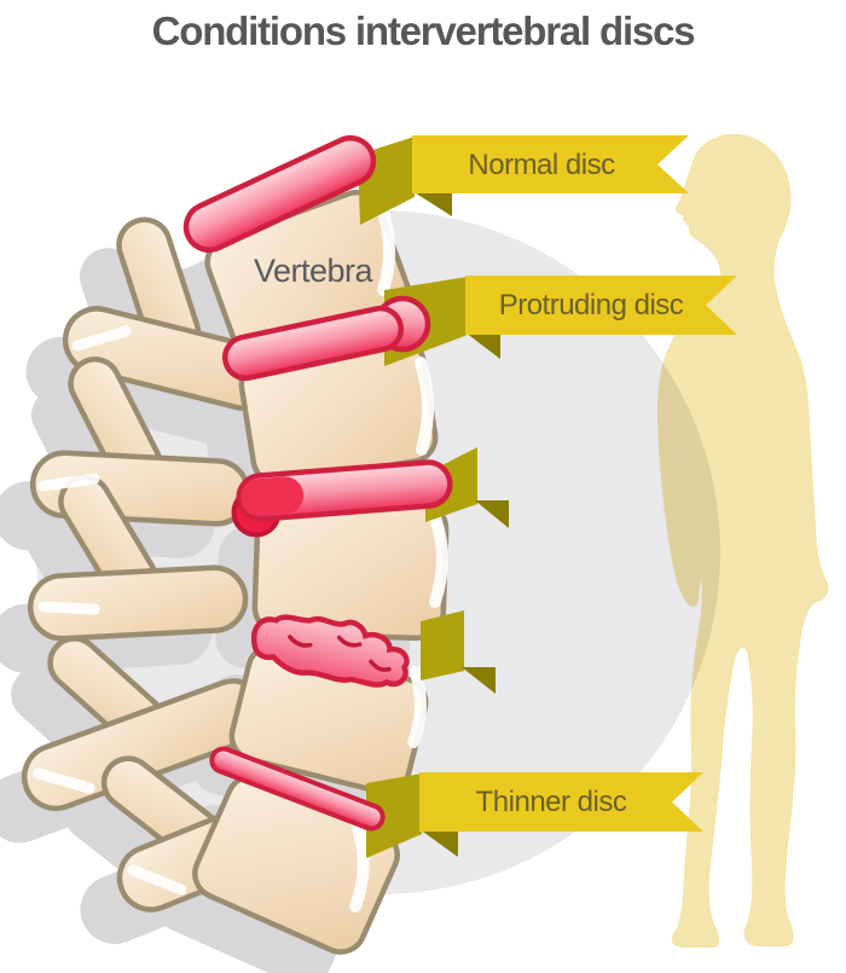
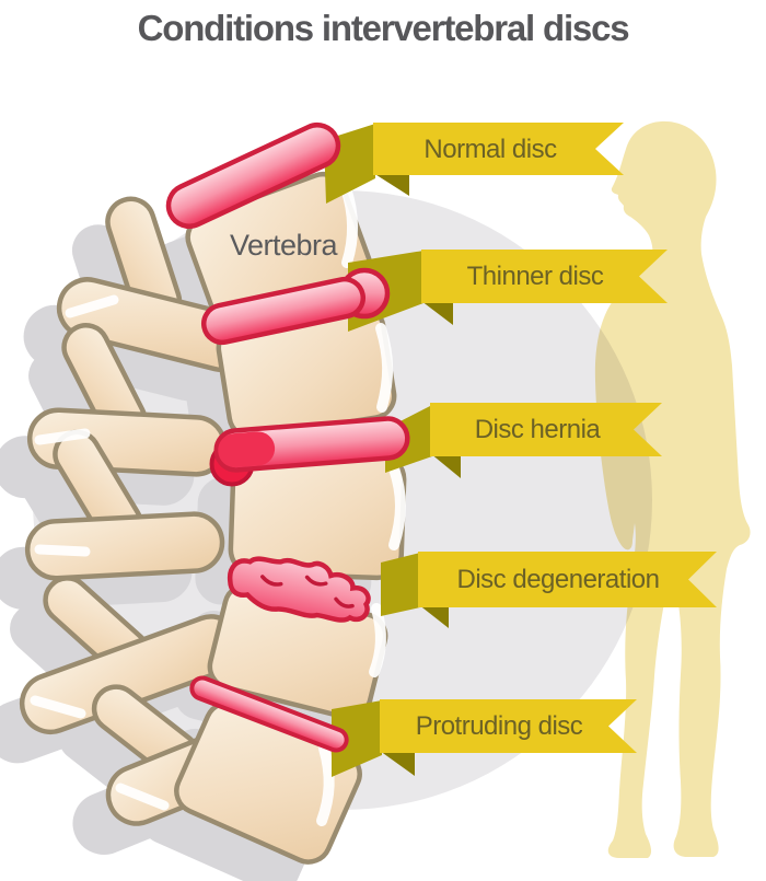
  Vertebra
  Normal disc
- Protruding disc
+ Thinner disc
+ Disc hernia
+ Disc degeneration
- Thinner disc
+ Protruding disc
  Conditions intervertebral discs
